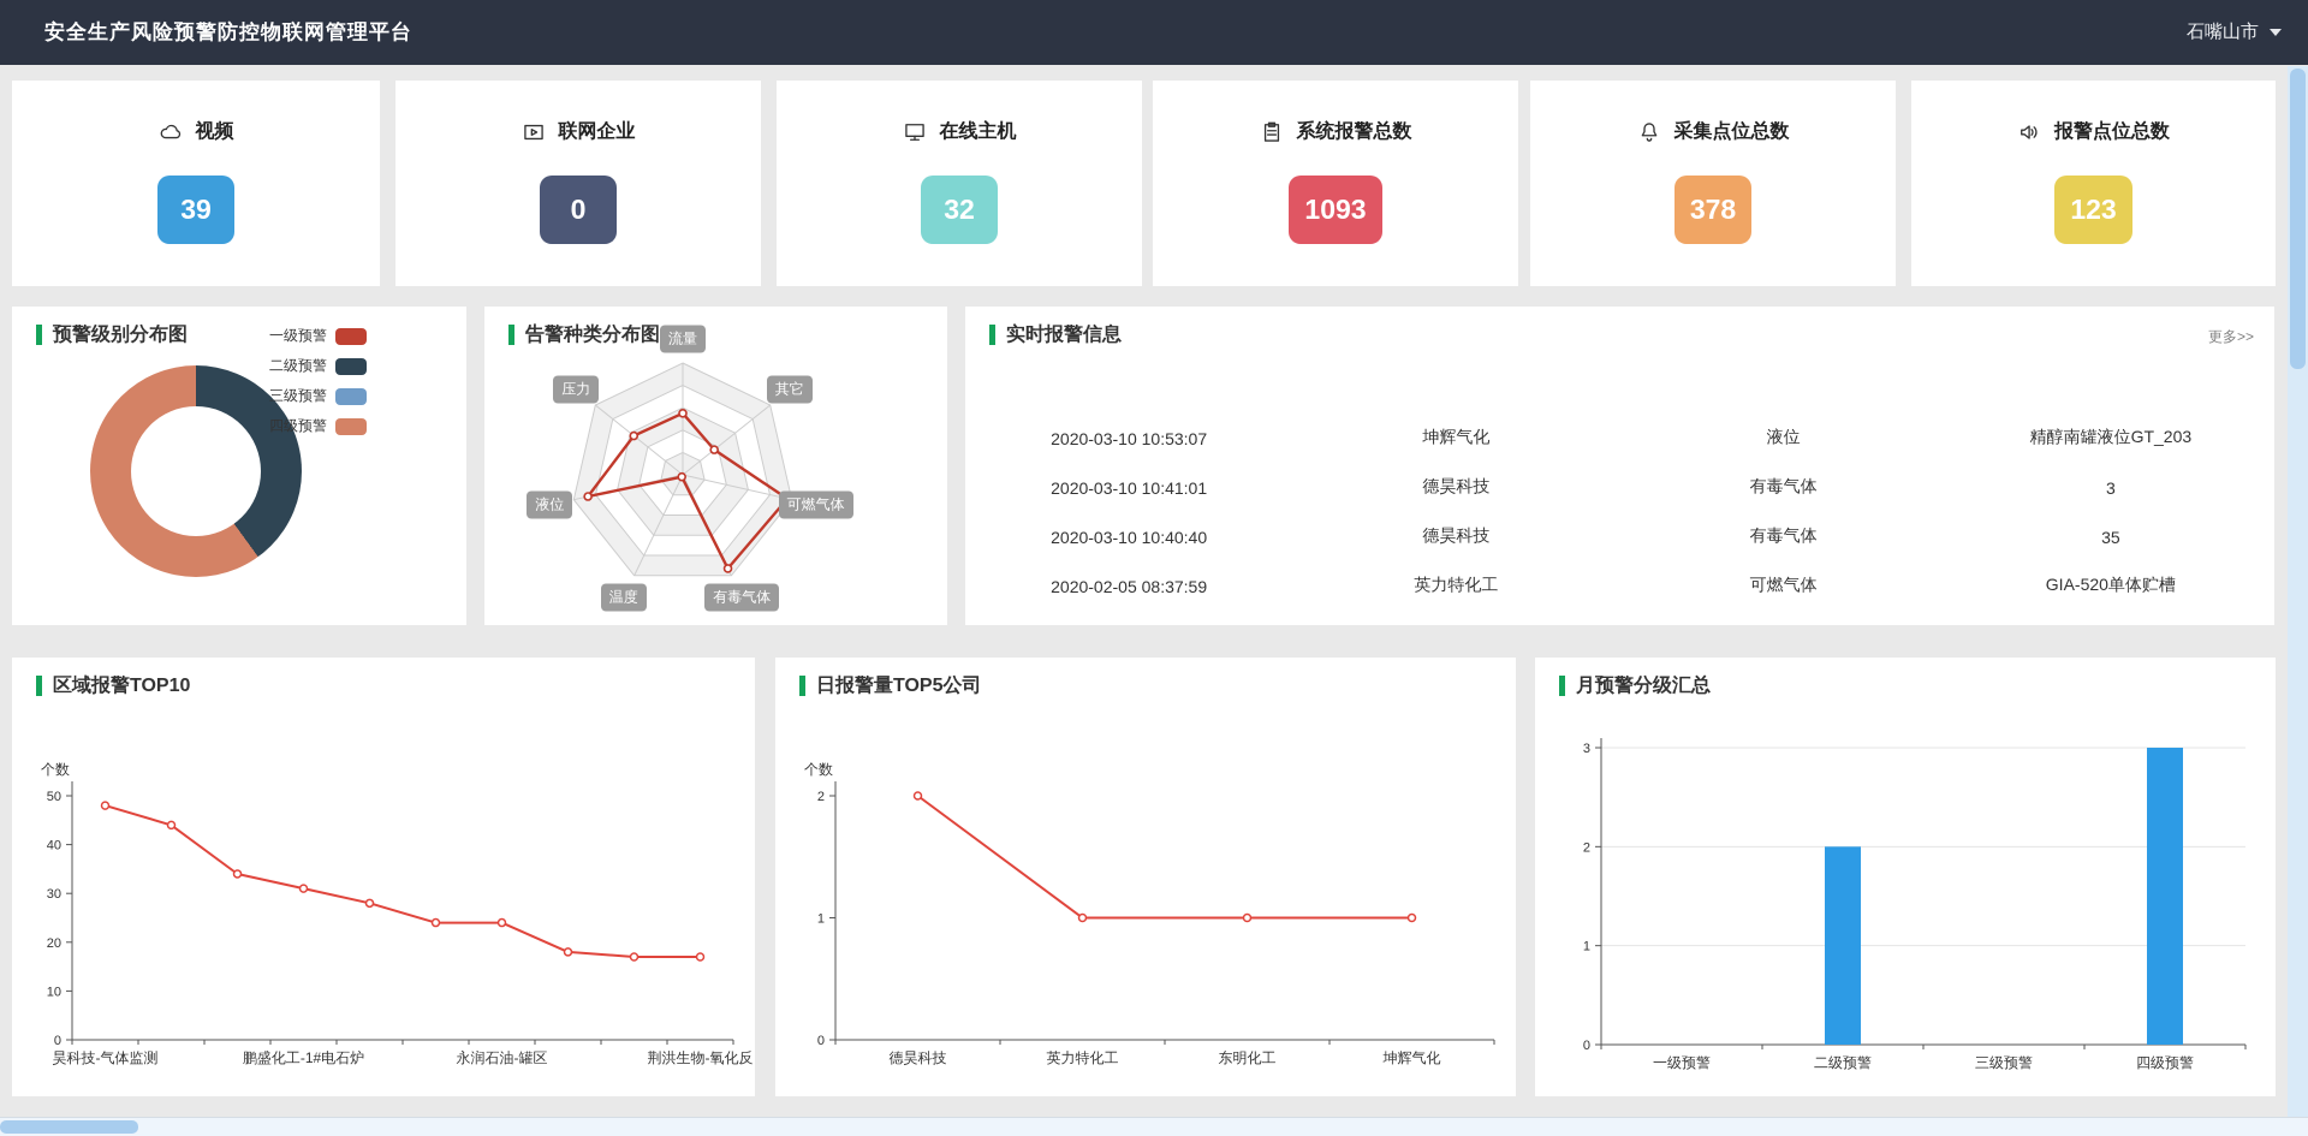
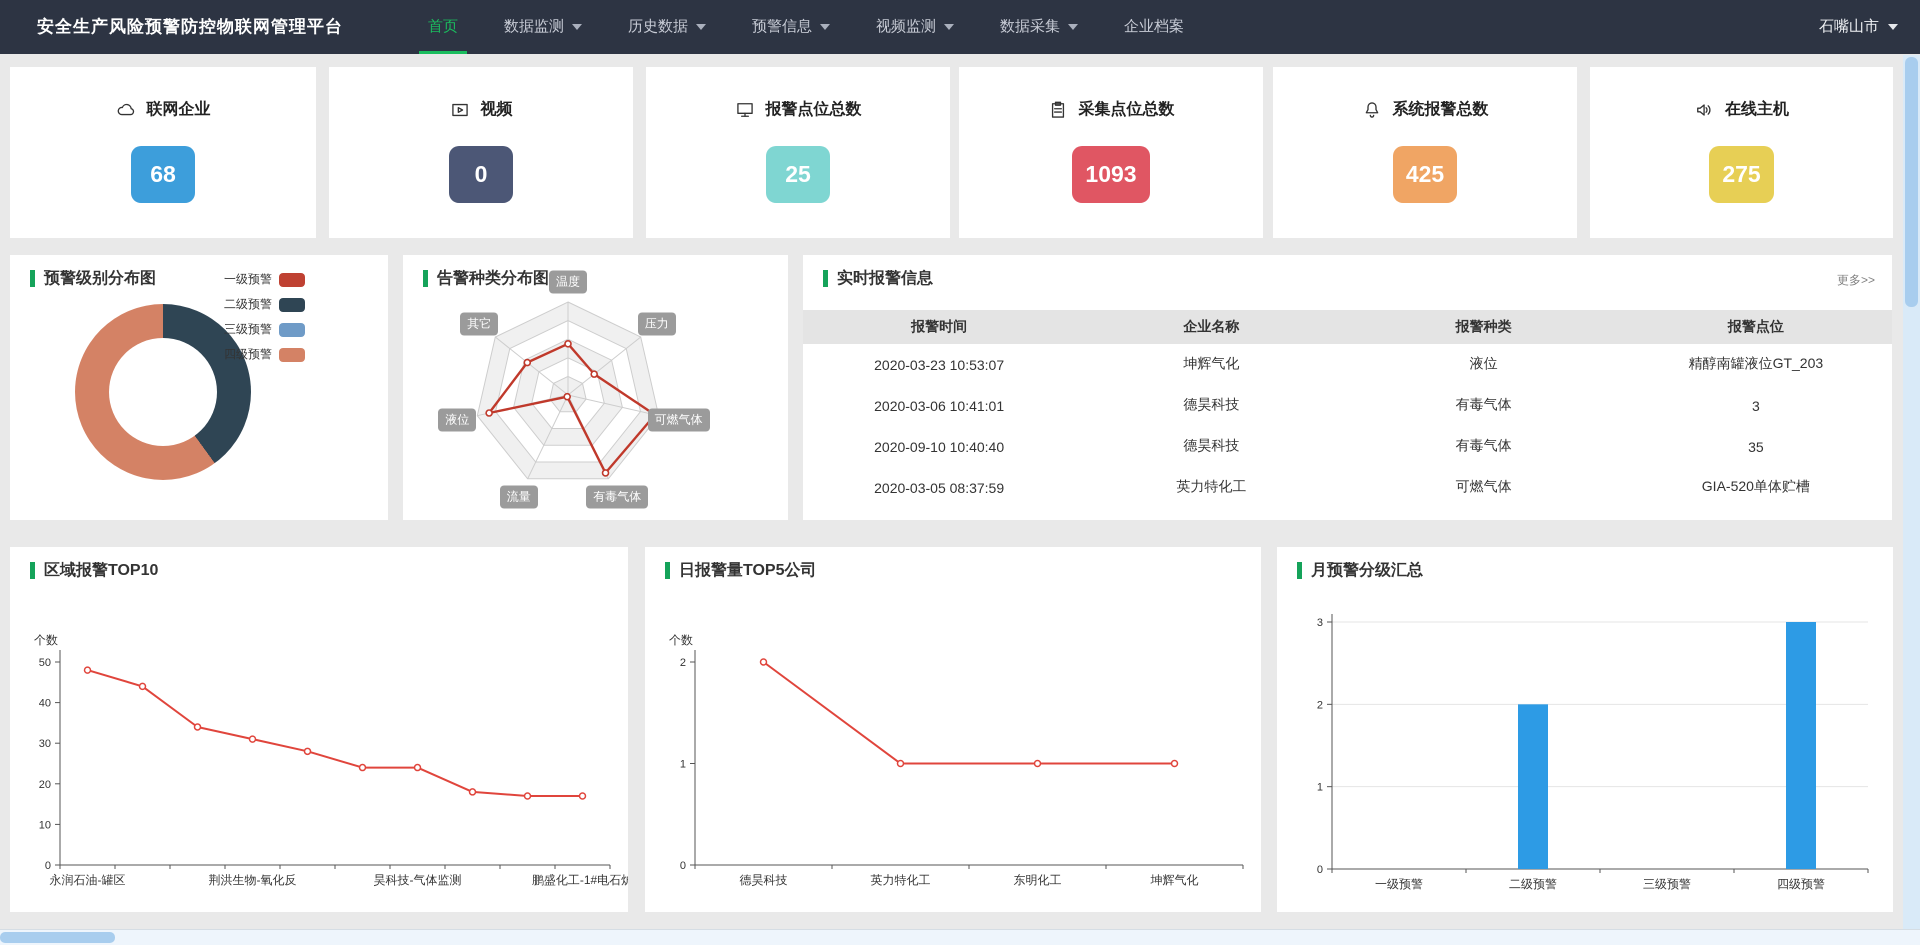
  安全生产风险预警防控物联网管理平台
+ 首页
+ 数据监测
+ 历史数据
+ 预警信息
+ 视频监测
+ 数据采集
+ 企业档案
  石嘴山市
- 视频
+ 联网企业
- 39
+ 68
- 联网企业
+ 视频
  0
- 在线主机
+ 报警点位总数
- 32
+ 25
- 系统报警总数
+ 采集点位总数
  1093
- 采集点位总数
+ 系统报警总数
- 378
+ 425
- 报警点位总数
+ 在线主机
- 123
+ 275
  预警级别分布图
  一级预警
  二级预警
  三级预警
  四级预警
  告警种类分布图
- 流量
+ 温度
- 其它
+ 压力
  可燃气体
  有毒气体
- 温度
+ 流量
  液位
- 压力
+ 其它
  实时报警信息
  更多>>
+ 报警时间
+ 企业名称
+ 报警种类
+ 报警点位
- 2020-03-10 10:53:07
+ 2020-03-23 10:53:07
  坤辉气化
  液位
  精醇南罐液位GT_203
- 2020-03-10 10:41:01
+ 2020-03-06 10:41:01
  德昊科技
  有毒气体
  3
- 2020-03-10 10:40:40
+ 2020-09-10 10:40:40
  德昊科技
  有毒气体
  35
- 2020-02-05 08:37:59
+ 2020-03-05 08:37:59
  英力特化工
  可燃气体
  GIA-520单体贮槽
  区域报警TOP10
  0
  10
  20
  30
  40
  50
  个数
- 昊科技-气体监测
+ 永润石油-罐区
- 鹏盛化工-1#电石炉
+ 荆洪生物-氧化反
- 永润石油-罐区
+ 昊科技-气体监测
- 荆洪生物-氧化反
+ 鹏盛化工-1#电石炉
  日报警量TOP5公司
  0
  1
  2
  个数
  德昊科技
  英力特化工
  东明化工
  坤辉气化
  月预警分级汇总
  0
  1
  2
  3
  一级预警
  二级预警
  三级预警
  四级预警
